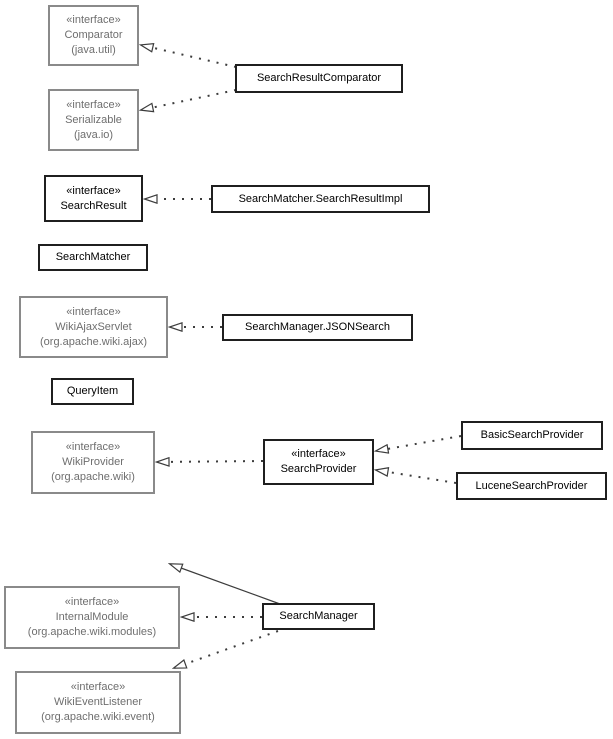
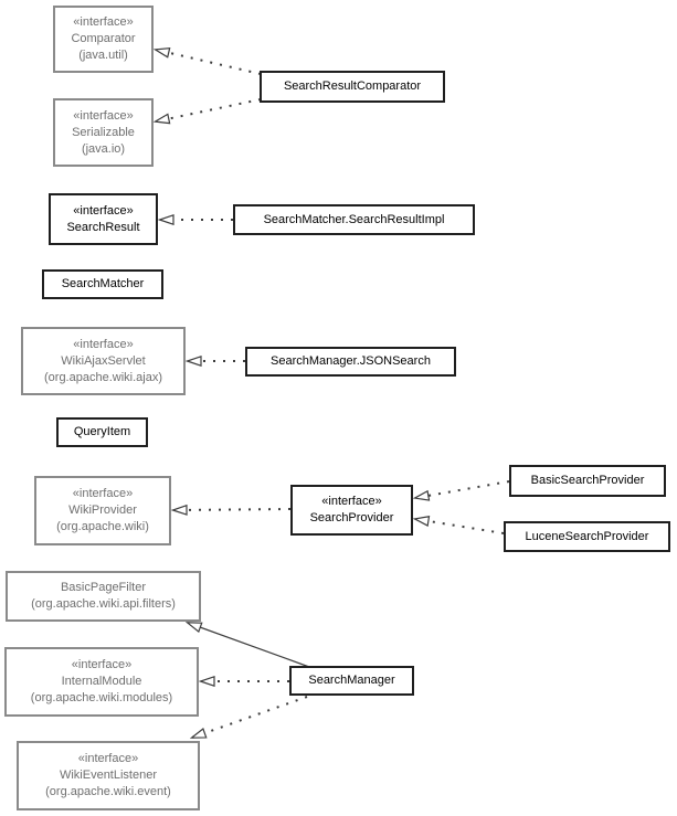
  «interface»
  Comparator
  (java.util)
  «interface»
  Serializable
  (java.io)
  SearchResultComparator
  «interface»
  SearchResult
  SearchMatcher.SearchResultImpl
  SearchMatcher
  «interface»
  WikiAjaxServlet
  (org.apache.wiki.ajax)
  SearchManager.JSONSearch
  QueryItem
  «interface»
  WikiProvider
  (org.apache.wiki)
  «interface»
  SearchProvider
  BasicSearchProvider
  LuceneSearchProvider
+ BasicPageFilter
+ (org.apache.wiki.api.filters)
  «interface»
  InternalModule
  (org.apache.wiki.modules)
  SearchManager
  «interface»
  WikiEventListener
  (org.apache.wiki.event)
